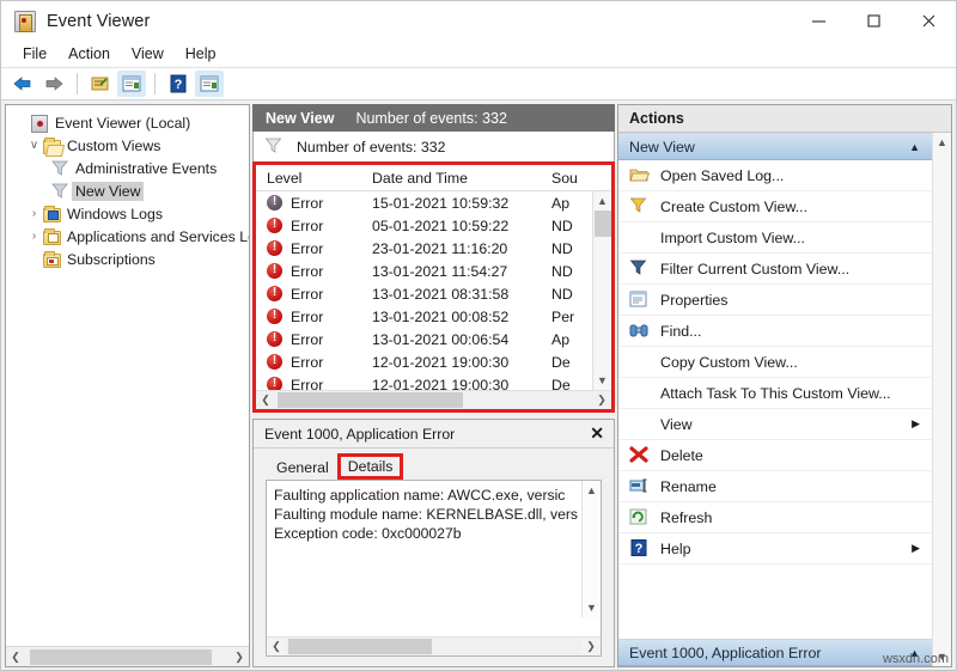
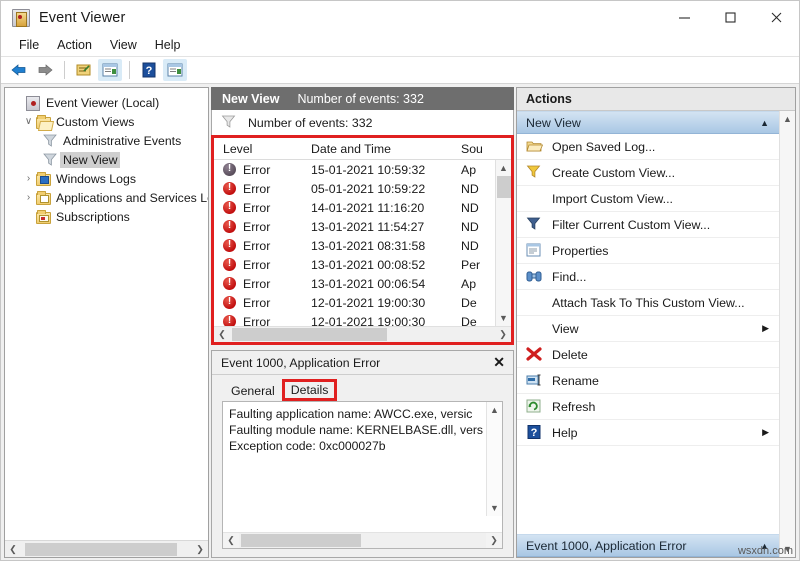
  Event Viewer
  File
  Action
  View
  Help
  ?
  Event Viewer (Local)
  ∨
  Custom Views
  Administrative Events
  New View
  ›
  Windows Logs
  ›
  Applications and Services L
  Subscriptions
  ❮
  ❯
  New View
  Number of events: 332
  Number of events: 332
  Level
  Date and Time
  Sou
  Error
  15-01-2021 10:59:32
  Ap
  Error
  05-01-2021 10:59:22
  ND
  Error
- 23-01-2021 11:16:20
+ 14-01-2021 11:16:20
  ND
  Error
  13-01-2021 11:54:27
  ND
  Error
  13-01-2021 08:31:58
  ND
  Error
  13-01-2021 00:08:52
  Per
  Error
  13-01-2021 00:06:54
  Ap
  Error
  12-01-2021 19:00:30
  De
  Error
  12-01-2021 19:00:30
  De
  ▲
  ▼
  ❮
  ❯
  Event 1000, Application Error
  ✕
  General
  Details
  Faulting application name: AWCC.exe, versic
  Faulting module name: KERNELBASE.dll, vers
  Exception code: 0xc000027b
  ▲
  ▼
  ❮
  ❯
  Actions
  New View
  ▲
  Open Saved Log...
  Create Custom View...
  Import Custom View...
  Filter Current Custom View...
  Properties
  Find...
- Copy Custom View...
  Attach Task To This Custom View...
  View
  ▶
  Delete
  Rename
  Refresh
  ?
  Help
  ▶
  Event 1000, Application Error
  ▲
  ▲
  ▼
  wsxdn.com
